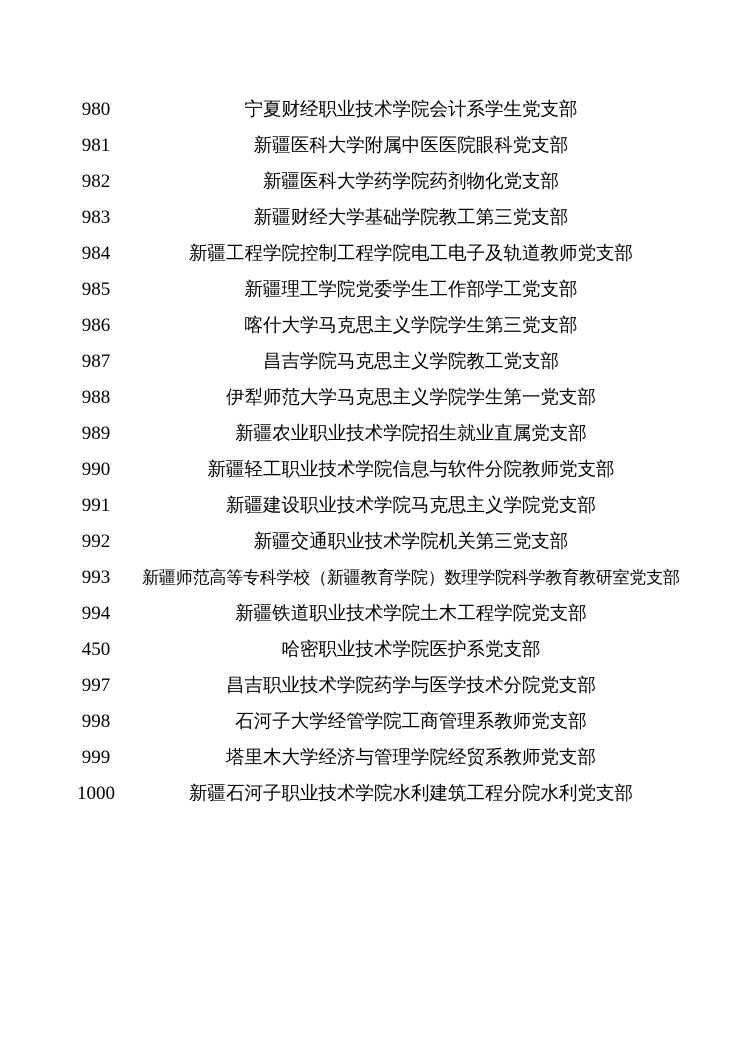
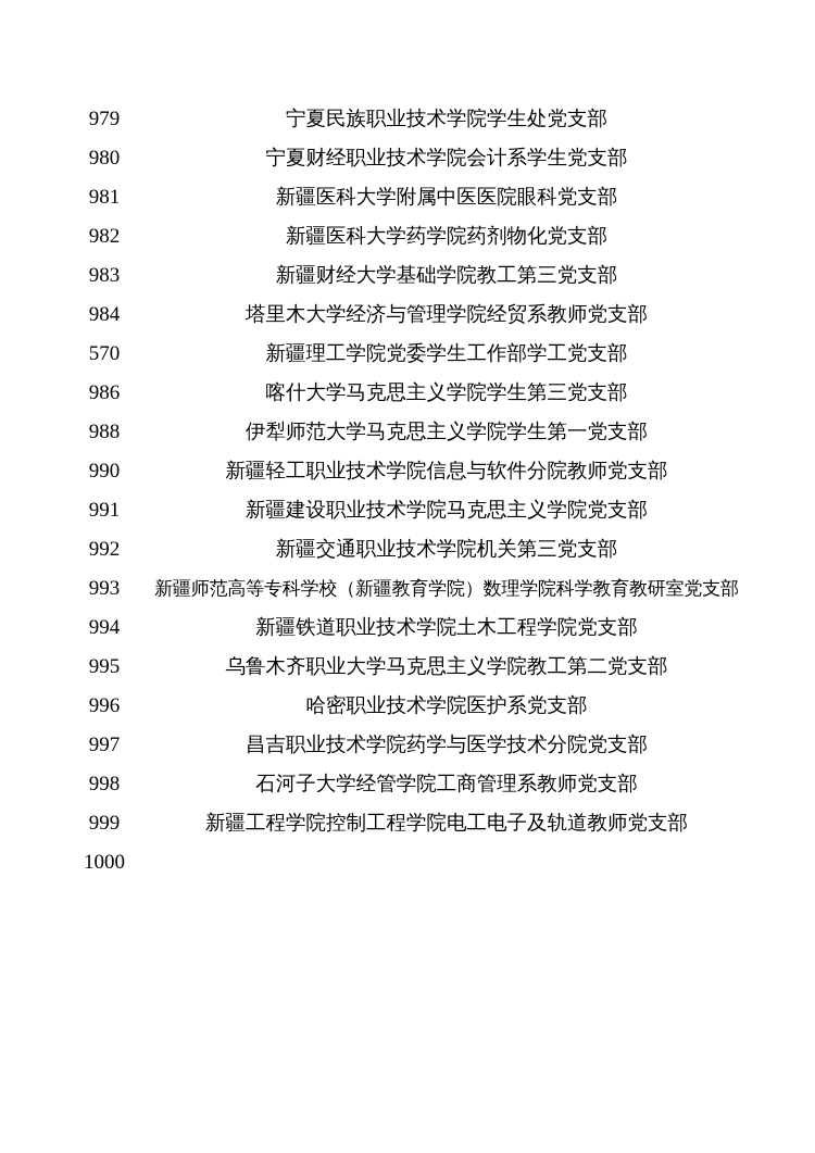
+ 979
+ 宁夏民族职业技术学院学生处党支部
  980
  宁夏财经职业技术学院会计系学生党支部
  981
  新疆医科大学附属中医医院眼科党支部
  982
  新疆医科大学药学院药剂物化党支部
  983
  新疆财经大学基础学院教工第三党支部
  984
- 新疆工程学院控制工程学院电工电子及轨道教师党支部
+ 塔里木大学经济与管理学院经贸系教师党支部
- 985
+ 570
  新疆理工学院党委学生工作部学工党支部
  986
  喀什大学马克思主义学院学生第三党支部
- 987
- 昌吉学院马克思主义学院教工党支部
  988
  伊犁师范大学马克思主义学院学生第一党支部
- 989
- 新疆农业职业技术学院招生就业直属党支部
  990
  新疆轻工职业技术学院信息与软件分院教师党支部
  991
  新疆建设职业技术学院马克思主义学院党支部
  992
  新疆交通职业技术学院机关第三党支部
  993
  新疆师范高等专科学校（新疆教育学院）数理学院科学教育教研室党支部
  994
  新疆铁道职业技术学院土木工程学院党支部
+ 995
+ 乌鲁木齐职业大学马克思主义学院教工第二党支部
- 450
+ 996
  哈密职业技术学院医护系党支部
  997
  昌吉职业技术学院药学与医学技术分院党支部
  998
  石河子大学经管学院工商管理系教师党支部
  999
- 塔里木大学经济与管理学院经贸系教师党支部
+ 新疆工程学院控制工程学院电工电子及轨道教师党支部
  1000
- 新疆石河子职业技术学院水利建筑工程分院水利党支部
